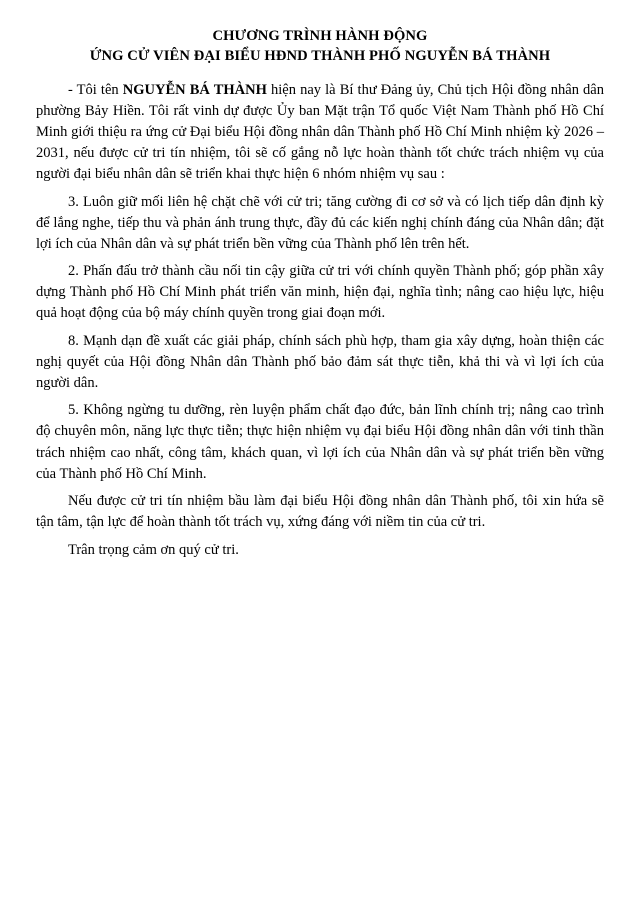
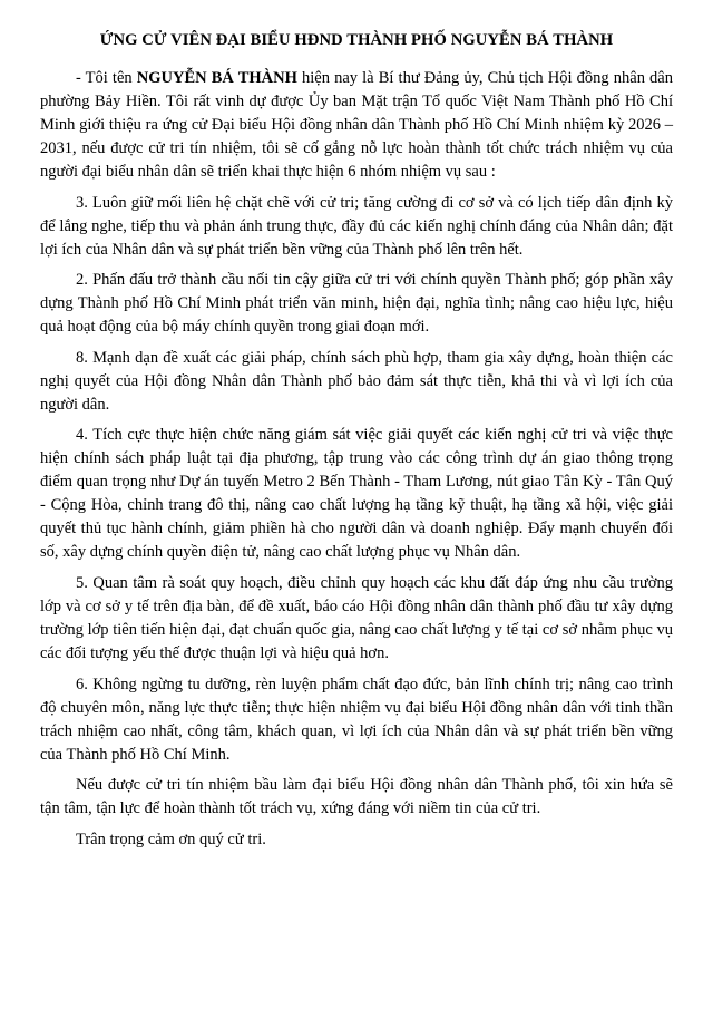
- CHƯƠNG TRÌNH HÀNH ĐỘNG
  ỨNG CỬ VIÊN ĐẠI BIỂU HĐND THÀNH PHỐ NGUYỄN BÁ THÀNH
  - Tôi tên NGUYỄN BÁ THÀNH hiện nay là Bí thư Đảng ủy, Chủ tịch Hội đồng nhân dân phường Bảy Hiền. Tôi rất vinh dự được Ủy ban Mặt trận Tổ quốc Việt Nam Thành phố Hồ Chí Minh giới thiệu ra ứng cử Đại biểu Hội đồng nhân dân Thành phố Hồ Chí Minh nhiệm kỳ 2026 – 2031, nếu được cử tri tín nhiệm, tôi sẽ cố gắng nỗ lực hoàn thành tốt chức trách nhiệm vụ của người đại biểu nhân dân sẽ triển khai thực hiện 6 nhóm nhiệm vụ sau :
  3. Luôn giữ mối liên hệ chặt chẽ với cử tri; tăng cường đi cơ sở và có lịch tiếp dân định kỳ để lắng nghe, tiếp thu và phản ánh trung thực, đầy đủ các kiến nghị chính đáng của Nhân dân; đặt lợi ích của Nhân dân và sự phát triển bền vững của Thành phố lên trên hết.
  2. Phấn đấu trở thành cầu nối tin cậy giữa cử tri với chính quyền Thành phố; góp phần xây dựng Thành phố Hồ Chí Minh phát triển văn minh, hiện đại, nghĩa tình; nâng cao hiệu lực, hiệu quả hoạt động của bộ máy chính quyền trong giai đoạn mới.
  8. Mạnh dạn đề xuất các giải pháp, chính sách phù hợp, tham gia xây dựng, hoàn thiện các nghị quyết của Hội đồng Nhân dân Thành phố bảo đảm sát thực tiễn, khả thi và vì lợi ích của người dân.
+ 4. Tích cực thực hiện chức năng giám sát việc giải quyết các kiến nghị cử tri và việc thực hiện chính sách pháp luật tại địa phương, tập trung vào các công trình dự án giao thông trọng điểm quan trọng như Dự án tuyến Metro 2 Bến Thành - Tham Lương, nút giao Tân Kỳ - Tân Quý - Cộng Hòa, chỉnh trang đô thị, nâng cao chất lượng hạ tầng kỹ thuật, hạ tầng xã hội, việc giải quyết thủ tục hành chính, giảm phiền hà cho người dân và doanh nghiệp. Đẩy mạnh chuyển đổi số, xây dựng chính quyền điện tử, nâng cao chất lượng phục vụ Nhân dân.
+ 5. Quan tâm rà soát quy hoạch, điều chỉnh quy hoạch các khu đất đáp ứng nhu cầu trường lớp và cơ sở y tế trên địa bàn, để đề xuất, báo cáo Hội đồng nhân dân thành phố đầu tư xây dựng trường lớp tiên tiến hiện đại, đạt chuẩn quốc gia, nâng cao chất lượng y tế tại cơ sở nhằm phục vụ các đối tượng yếu thế được thuận lợi và hiệu quả hơn.
- 5. Không ngừng tu dưỡng, rèn luyện phẩm chất đạo đức, bản lĩnh chính trị; nâng cao trình độ chuyên môn, năng lực thực tiễn; thực hiện nhiệm vụ đại biểu Hội đồng nhân dân với tinh thần trách nhiệm cao nhất, công tâm, khách quan, vì lợi ích của Nhân dân và sự phát triển bền vững của Thành phố Hồ Chí Minh.
+ 6. Không ngừng tu dưỡng, rèn luyện phẩm chất đạo đức, bản lĩnh chính trị; nâng cao trình độ chuyên môn, năng lực thực tiễn; thực hiện nhiệm vụ đại biểu Hội đồng nhân dân với tinh thần trách nhiệm cao nhất, công tâm, khách quan, vì lợi ích của Nhân dân và sự phát triển bền vững của Thành phố Hồ Chí Minh.
  Nếu được cử tri tín nhiệm bầu làm đại biểu Hội đồng nhân dân Thành phố, tôi xin hứa sẽ tận tâm, tận lực để hoàn thành tốt trách vụ, xứng đáng với niềm tin của cử tri.
  Trân trọng cảm ơn quý cử tri.
